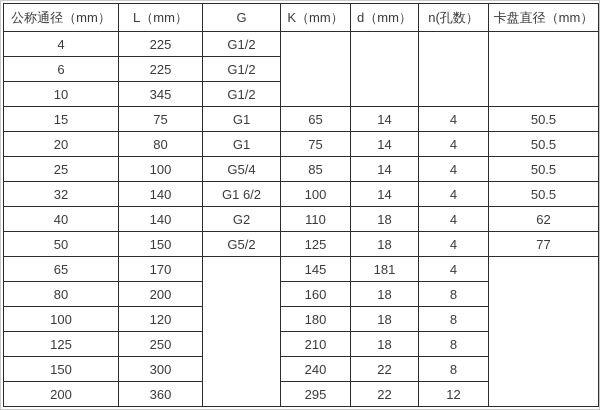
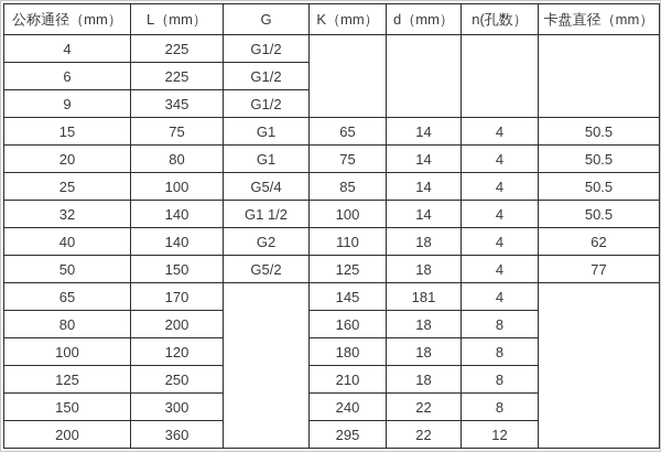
  公称通径（mm）	L（mm）	G	K（mm）	d（mm）	n(孔数）	卡盘直径（mm）
  4	225	G1/2
  6	225	G1/2
- 10	345	G1/2
+ 9	345	G1/2
  15	75	G1	65	14	4	50.5
  20	80	G1	75	14	4	50.5
  25	100	G5/4	85	14	4	50.5
- 32	140	G1 6/2	100	14	4	50.5
+ 32	140	G1 1/2	100	14	4	50.5
  40	140	G2	110	18	4	62
  50	150	G5/2	125	18	4	77
  65	170		145	181	4
  80	200	160	18	8
  100	120	180	18	8
  125	250	210	18	8
  150	300	240	22	8
  200	360	295	22	12
